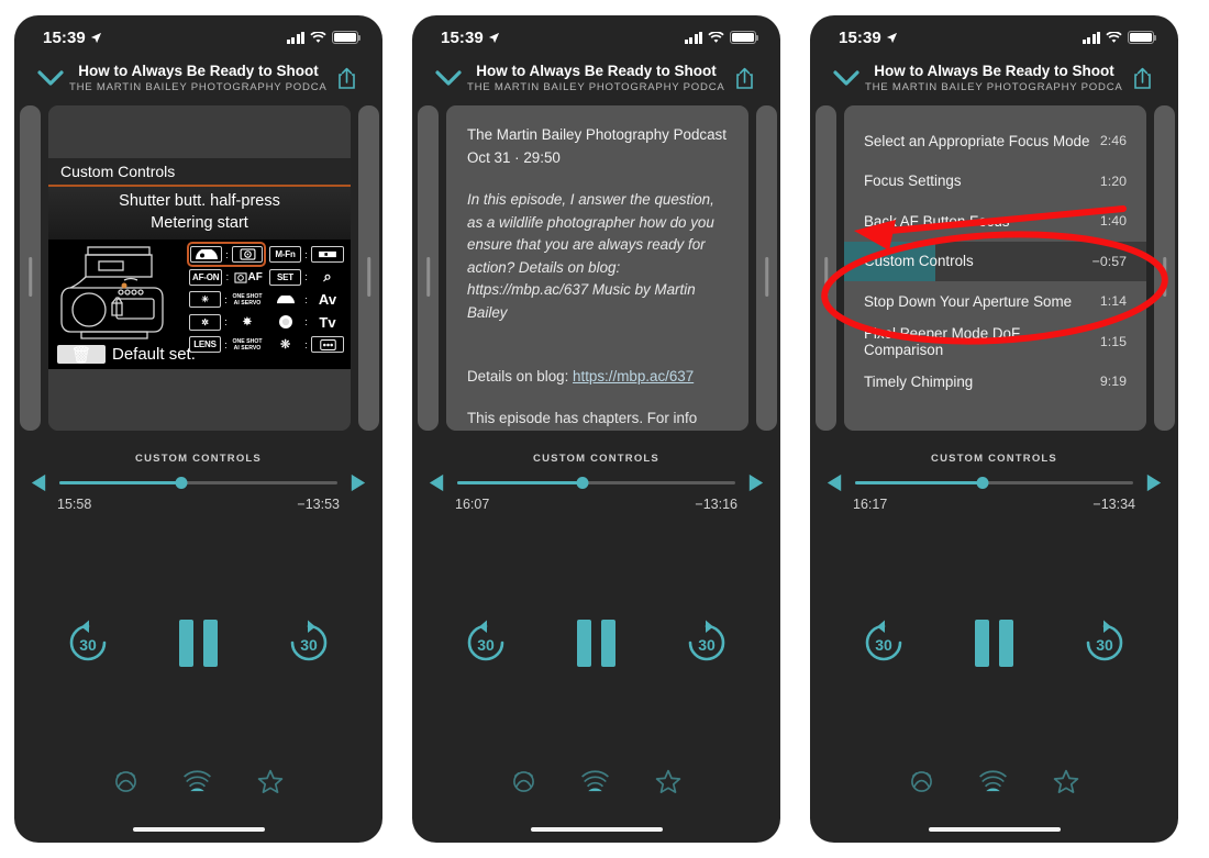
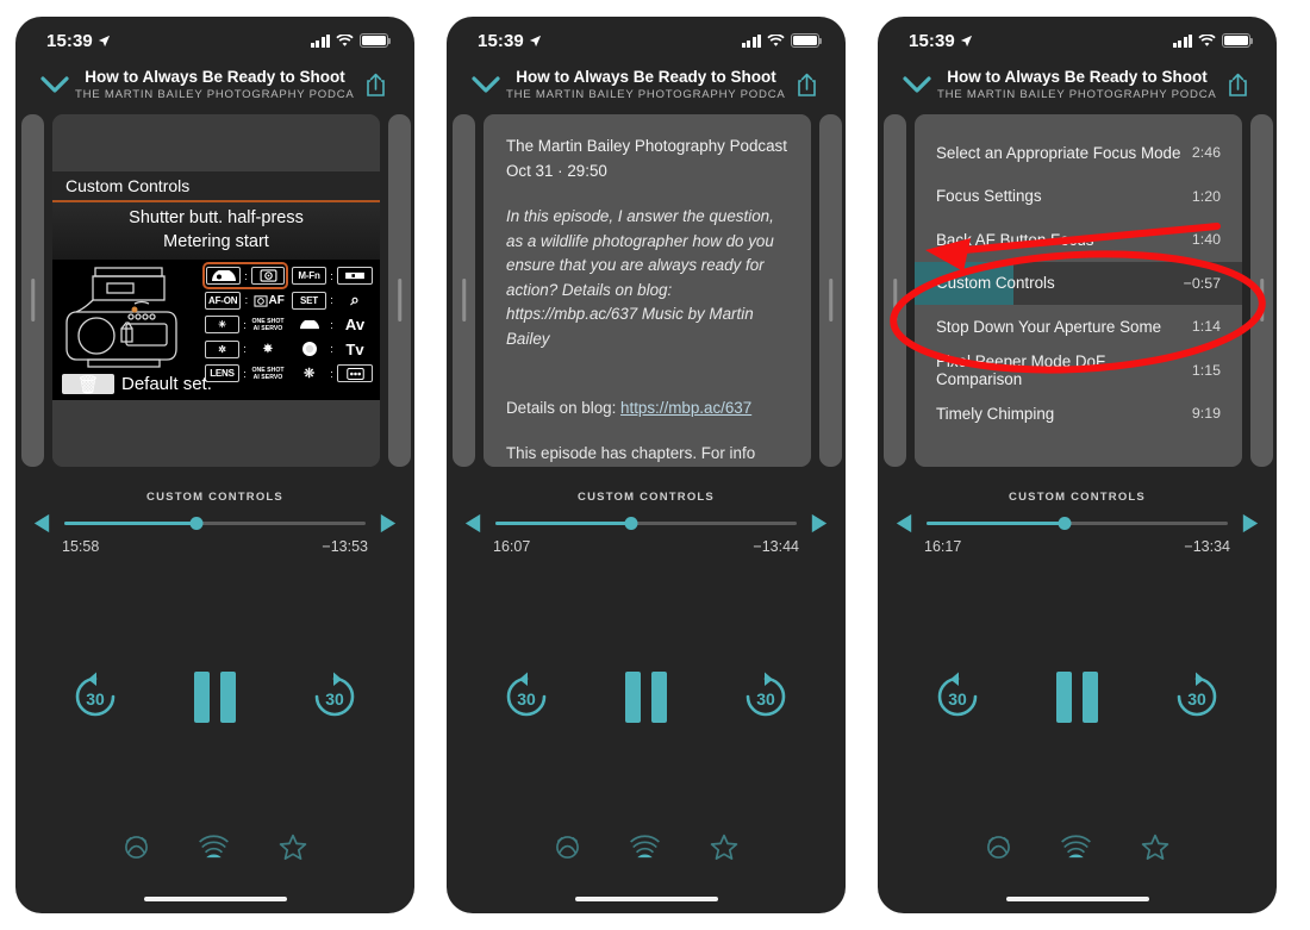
  15:39
  How to Always Be Ready to Shoot
  THE MARTIN BAILEY PHOTOGRAPHY PODCA
  Custom Controls
  Shutter butt. half-press
  Metering start
  :
  AF-ON
  :
  AF
  ✳
  :
  ✲
  :
  ✵
  LENS
  :
  M-Fn
  :
  SET
  :
  ⌕
  :
  Av
  :
  Tv
  ❊
  :
  🗑
  Default set.
  CUSTOM CONTROLS
  15:58
  −13:53
  30
  30
  15:39
  How to Always Be Ready to Shoot
  THE MARTIN BAILEY PHOTOGRAPHY PODCA
  The Martin Bailey Photography Podcast
  Oct 31 · 29:50
  In this episode, I answer the question, as a wildlife photographer how do you ensure that you are always ready for action? Details on blog: https://mbp.ac/637 Music by Martin Bailey
  Details on blog: https://mbp.ac/637
  This episode has chapters. For info
  CUSTOM CONTROLS
  16:07
- −13:16
+ −13:44
  30
  30
  15:39
  How to Always Be Ready to Shoot
  THE MARTIN BAILEY PHOTOGRAPHY PODCA
  Select an Appropriate Focus Mode
  2:46
  Focus Settings
  1:20
  1:40
  ustom Controls
  −0:57
  Stop Down Your Aperture Some
  1:14
  P Peeper Mode DoF Comparison
  1:15
  Timely Chimping
  9:19
  CUSTOM CONTROLS
  16:17
  −13:34
  30
  30
